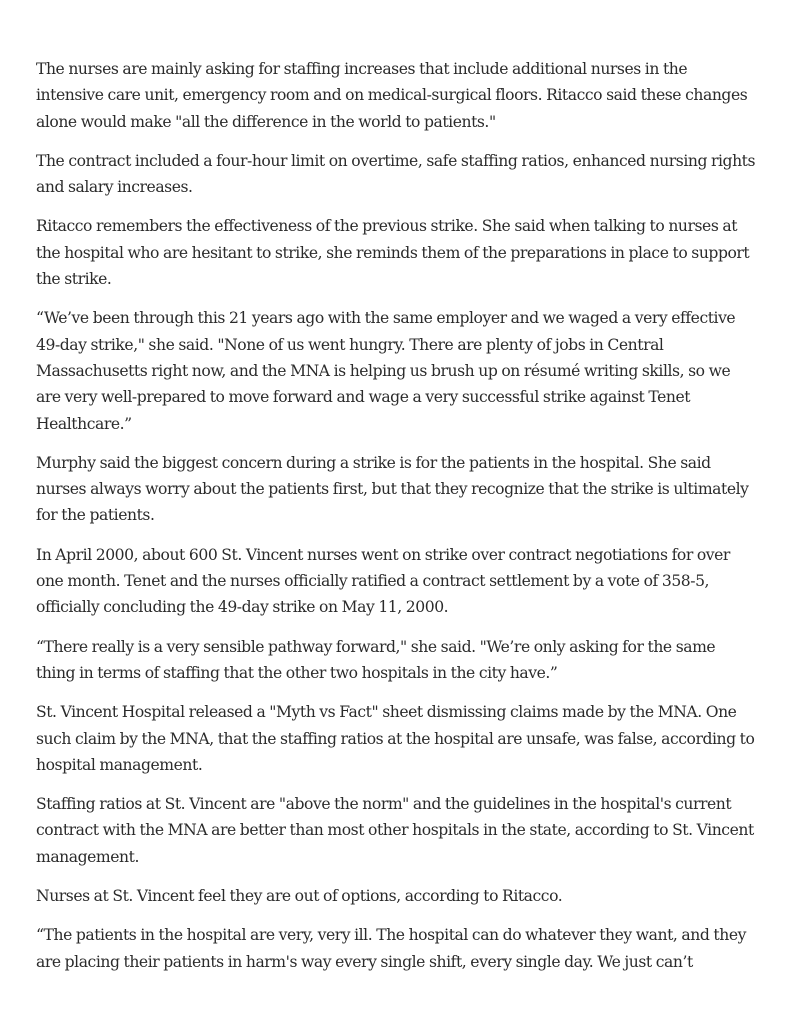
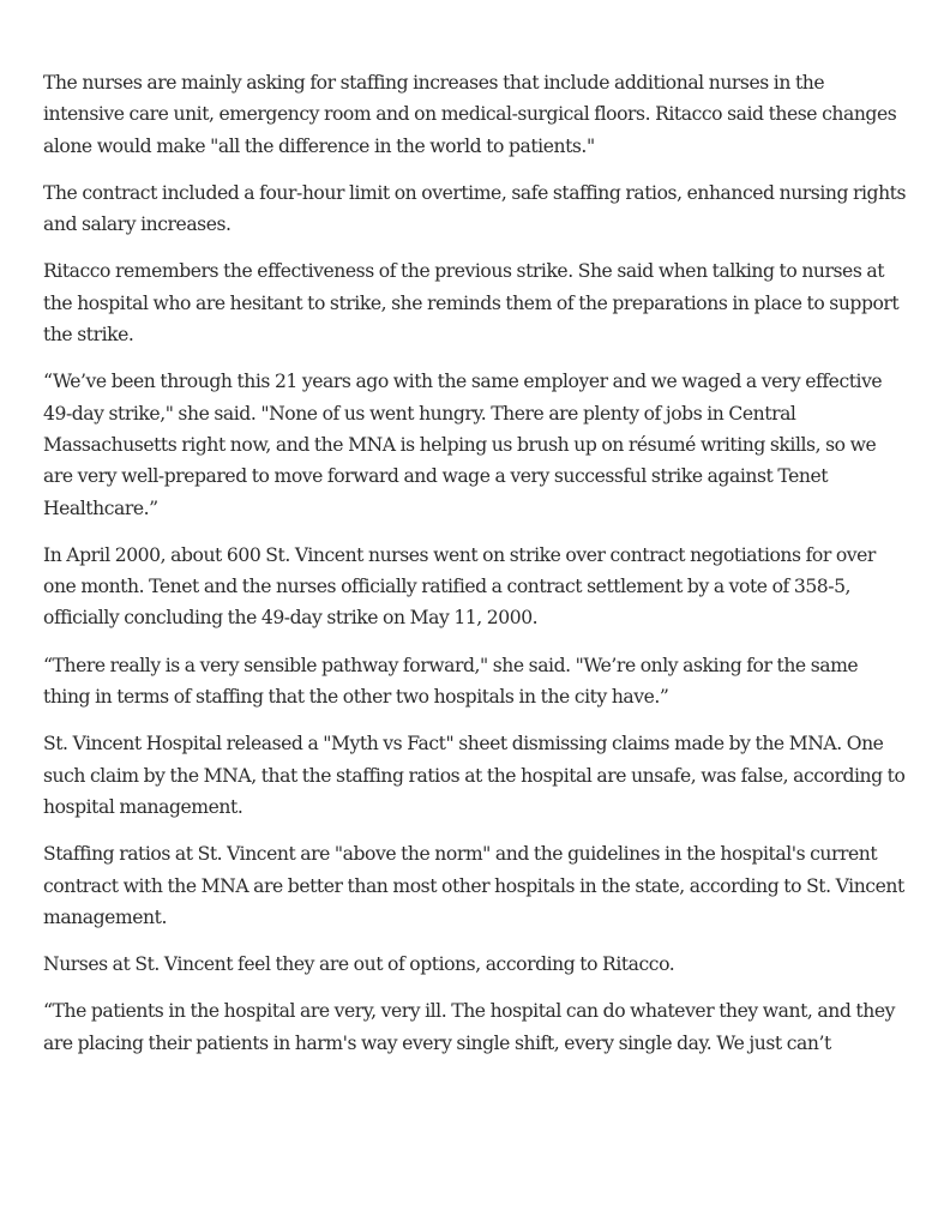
  The nurses are mainly asking for staffing increases that include additional nurses in the intensive care unit, emergency room and on medical-surgical floors. Ritacco said these changes alone would make "all the difference in the world to patients."
  The contract included a four-hour limit on overtime, safe staffing ratios, enhanced nursing rights and salary increases.
  Ritacco remembers the effectiveness of the previous strike. She said when talking to nurses at the hospital who are hesitant to strike, she reminds them of the preparations in place to support the strike.
  “We’ve been through this 21 years ago with the same employer and we waged a very effective 49-day strike," she said. "None of us went hungry. There are plenty of jobs in Central Massachusetts right now, and the MNA is helping us brush up on résumé writing skills, so we are very well-prepared to move forward and wage a very successful strike against Tenet Healthcare.”
- Murphy said the biggest concern during a strike is for the patients in the hospital. She said nurses always worry about the patients first, but that they recognize that the strike is ultimately for the patients.
  In April 2000, about 600 St. Vincent nurses went on strike over contract negotiations for over one month. Tenet and the nurses officially ratified a contract settlement by a vote of 358-5, officially concluding the 49-day strike on May 11, 2000.
  “There really is a very sensible pathway forward," she said. "We’re only asking for the same thing in terms of staffing that the other two hospitals in the city have.”
  St. Vincent Hospital released a "Myth vs Fact" sheet dismissing claims made by the MNA. One such claim by the MNA, that the staffing ratios at the hospital are unsafe, was false, according to hospital management.
  Staffing ratios at St. Vincent are "above the norm" and the guidelines in the hospital's current contract with the MNA are better than most other hospitals in the state, according to St. Vincent management.
  Nurses at St. Vincent feel they are out of options, according to Ritacco.
  “The patients in the hospital are very, very ill. The hospital can do whatever they want, and they are placing their patients in harm's way every single shift, every single day. We just can’t
